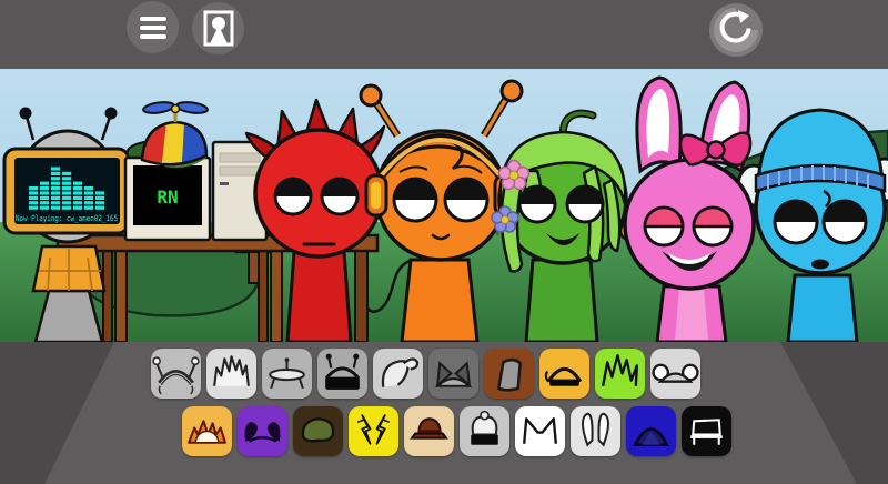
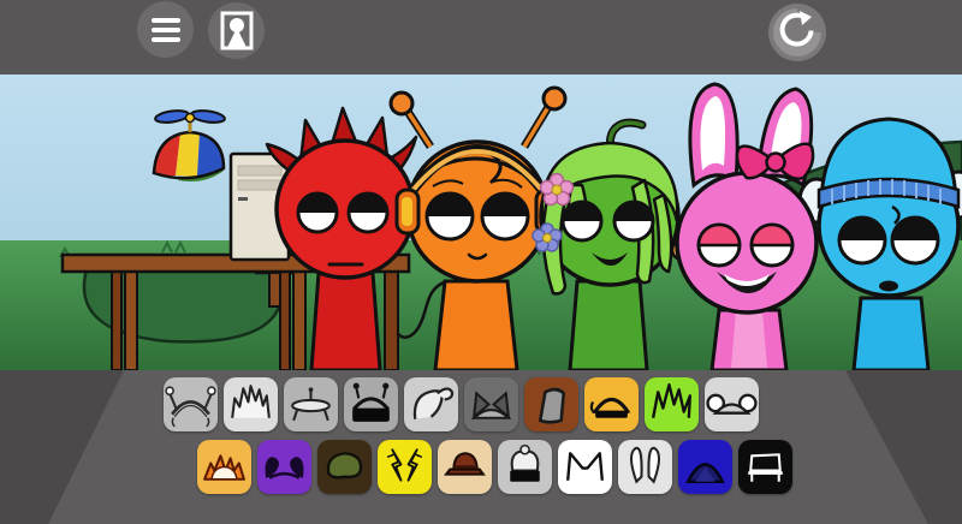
- Now Playing: cw_amen02_165
- RN
